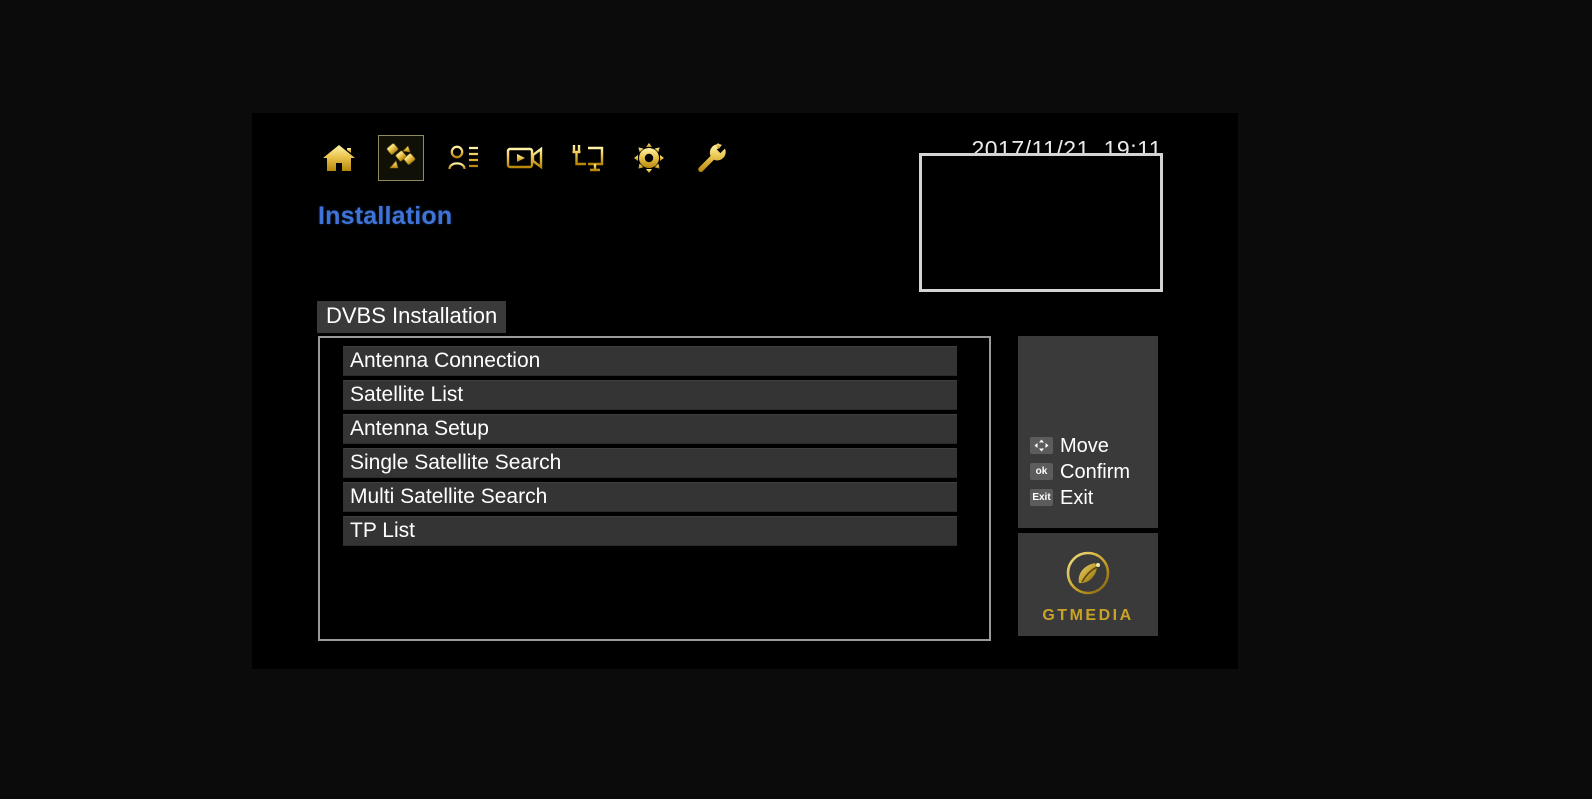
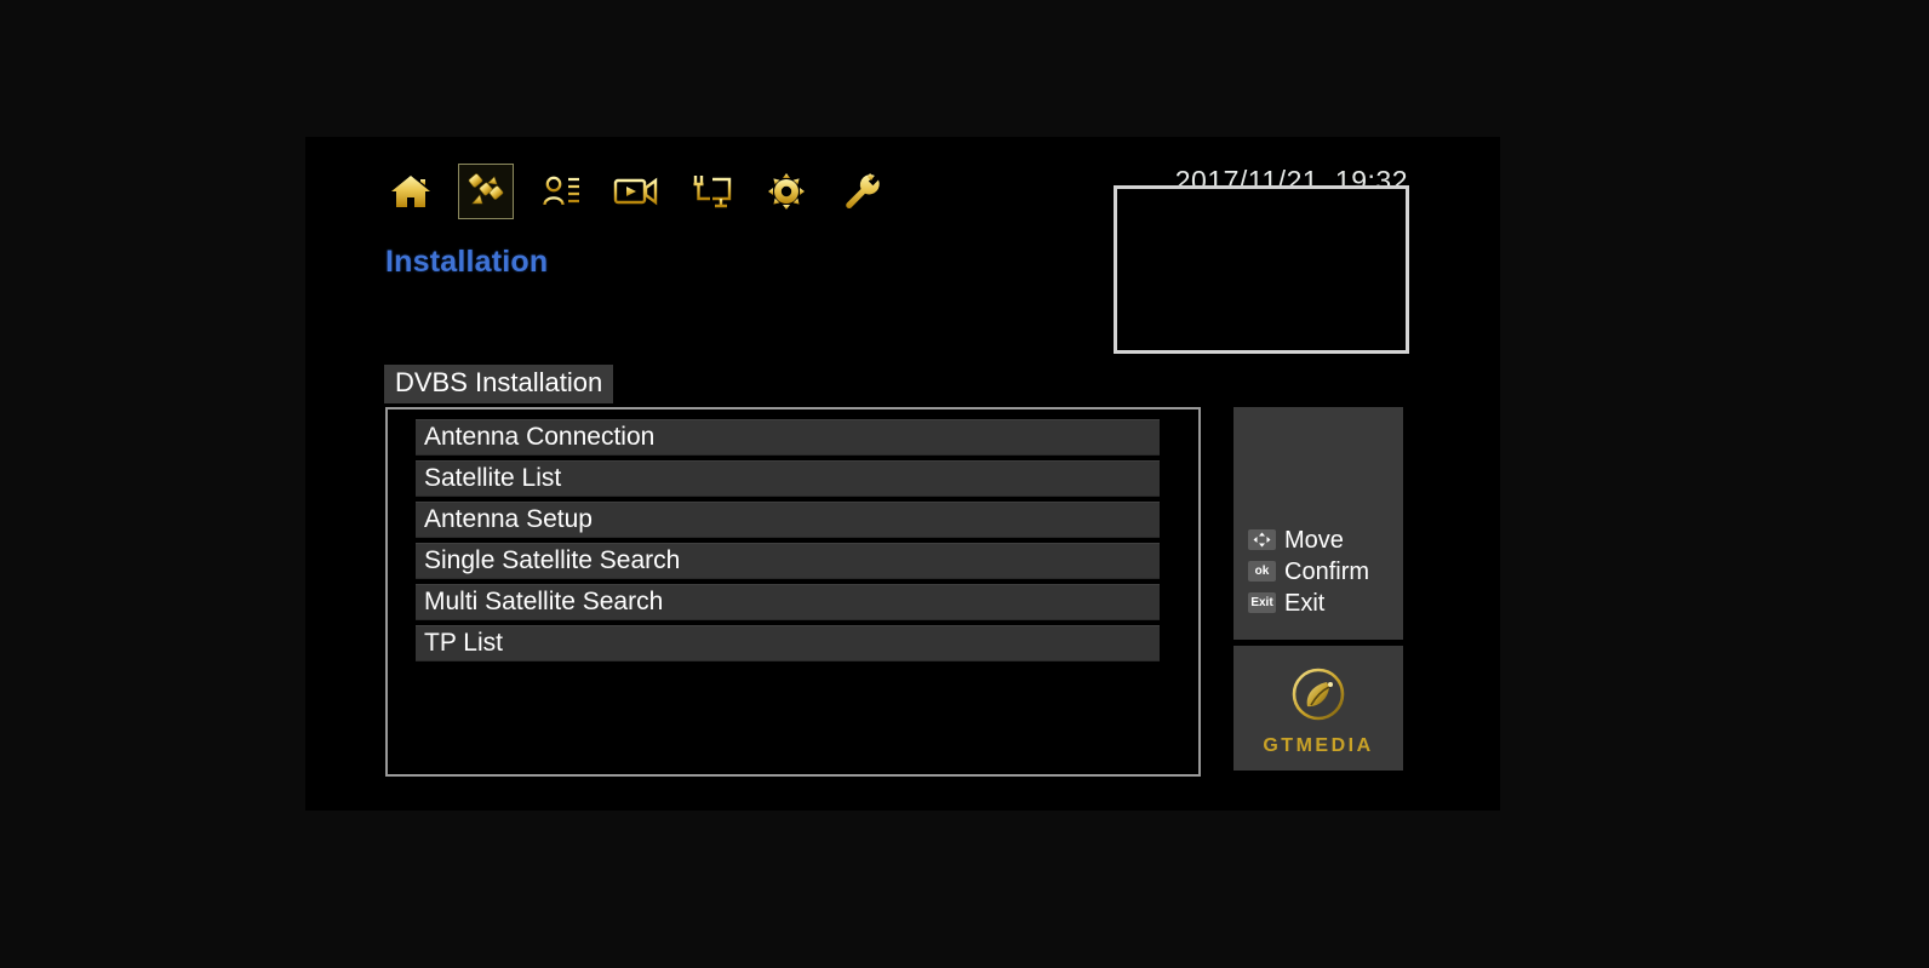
  Installation
- 2017/11/21 19:11
+ 2017/11/21 19:32
  DVBS Installation
  Antenna Connection
  Satellite List
  Antenna Setup
  Single Satellite Search
  Multi Satellite Search
  TP List
  Move
  ok
  Confirm
  Exit
  Exit
  GTMEDIA
